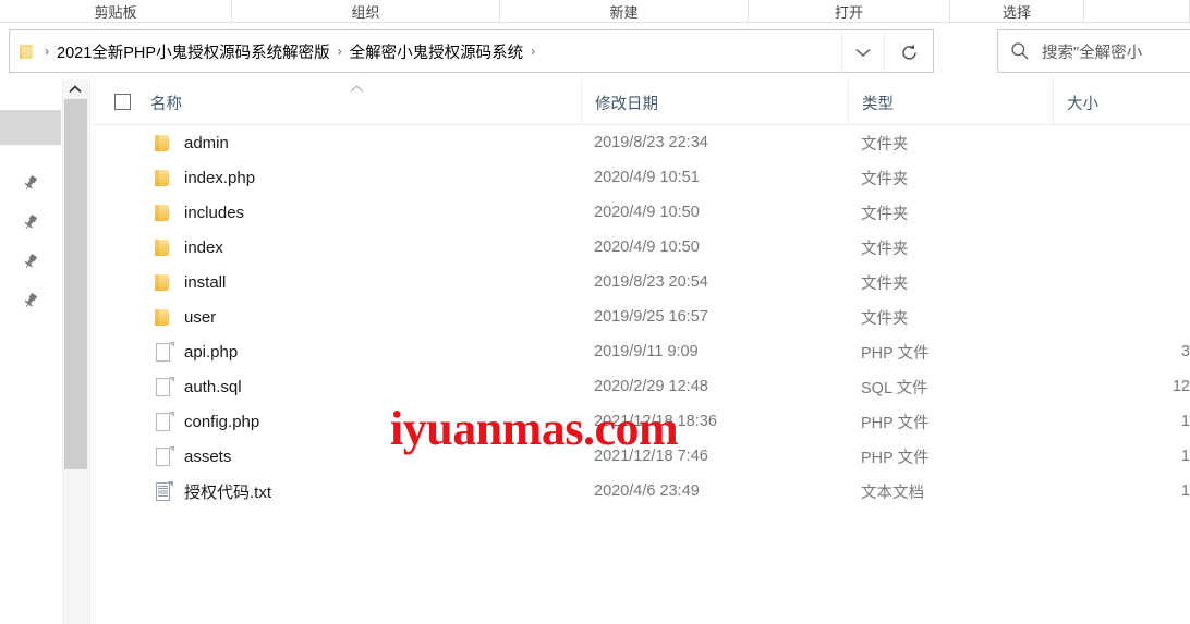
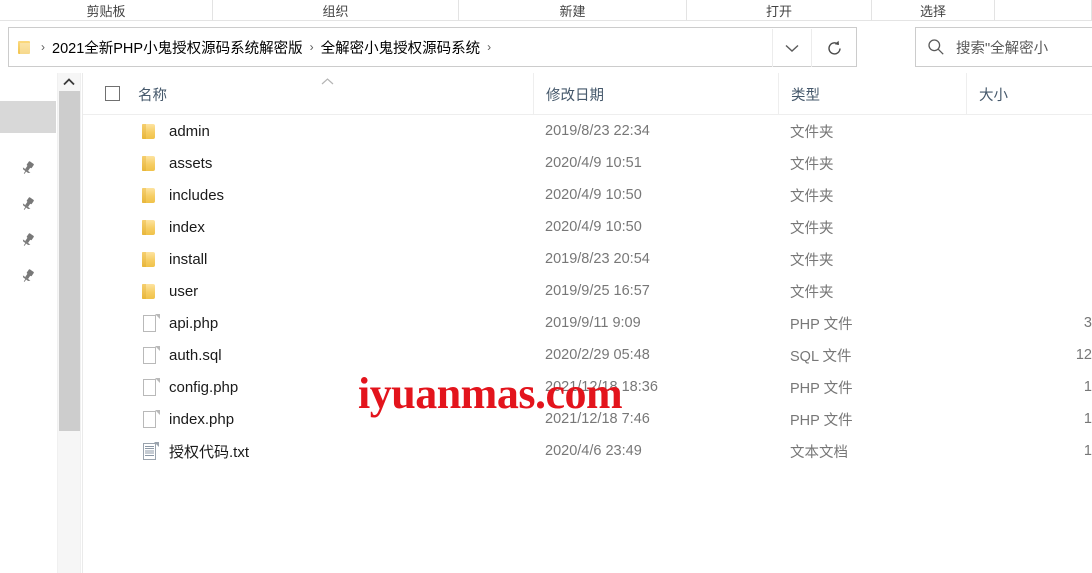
  剪贴板
  组织
  新建
  打开
  选择
  ›
  2021全新PHP小鬼授权源码系统解密版
  ›
  全解密小鬼授权源码系统
  ›
  搜索"全解密小
  名称
  修改日期
  类型
  大小
  admin
  2019/8/23 22:34
  文件夹
- index.php
+ assets
  2020/4/9 10:51
  文件夹
  includes
  2020/4/9 10:50
  文件夹
  index
  2020/4/9 10:50
  文件夹
  install
  2019/8/23 20:54
  文件夹
  user
  2019/9/25 16:57
  文件夹
  api.php
  2019/9/11 9:09
  PHP 文件
  3
  auth.sql
- 2020/2/29 12:48
+ 2020/2/29 05:48
  SQL 文件
  12
  config.php
  2021/12/18 18:36
  PHP 文件
  1
- assets
+ index.php
  2021/12/18 7:46
  PHP 文件
  1
  授权代码.txt
  2020/4/6 23:49
  文本文档
  1
  iyuanmas.com
